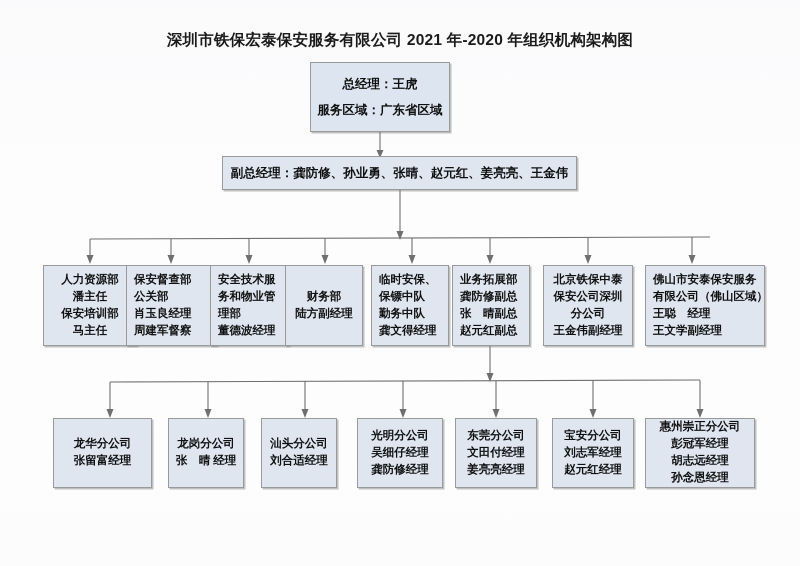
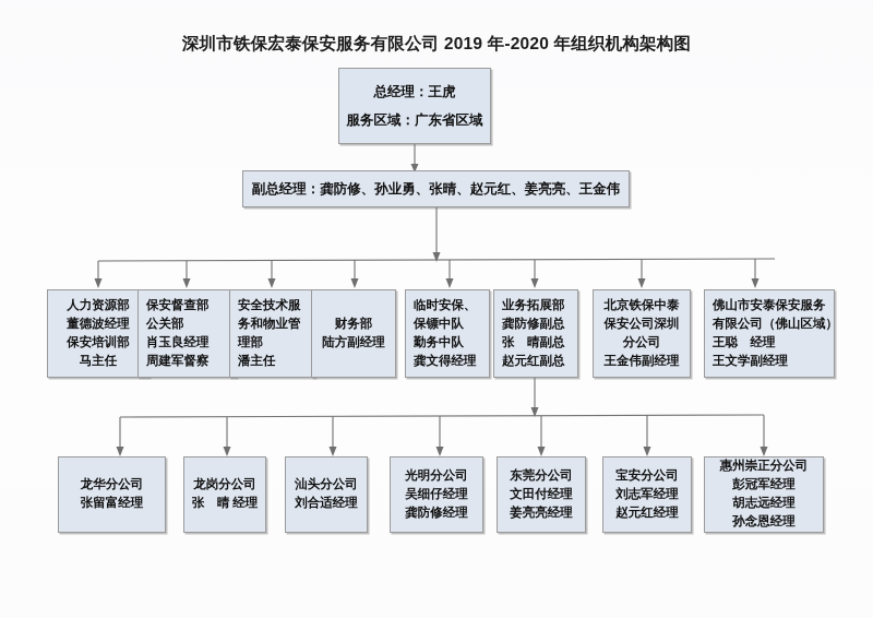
- 深圳市铁保宏泰保安服务有限公司 2021 年-2020 年组织机构架构图
+ 深圳市铁保宏泰保安服务有限公司 2019 年-2020 年组织机构架构图
  总经理：王虎
  服务区域：广东省区域
  副总经理：龚防修、孙业勇、张晴、赵元红、姜亮亮、王金伟
  人力资源部
- 潘主任
+ 董德波经理
  保安培训部
  马主任
  保安督查部
  公关部
  肖玉良经理
  周建军督察
  安全技术服
  务和物业管
  理部
- 董德波经理
+ 潘主任
  财务部
  陆方副经理
  临时安保、
  保镖中队
  勤务中队
  龚文得经理
  业务拓展部
  龚防修副总
  张 晴副总
  赵元红副总
  北京铁保中泰
  保安公司深圳
  分公司
  王金伟副经理
  佛山市安泰保安服务
  有限公司（佛山区域）
  王聪 经理
  王文学副经理
  龙华分公司
  张留富经理
  龙岗分公司
  张 晴 经理
  汕头分公司
  刘合适经理
  光明分公司
  吴细仔经理
  龚防修经理
  东莞分公司
  文田付经理
  姜亮亮经理
  宝安分公司
  刘志军经理
  赵元红经理
  惠州崇正分公司
  彭冠军经理
  胡志远经理
  孙念恩经理
